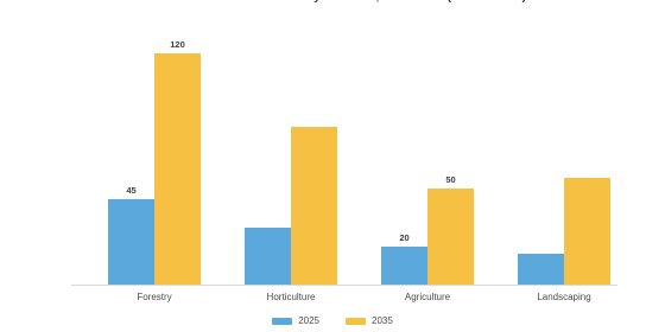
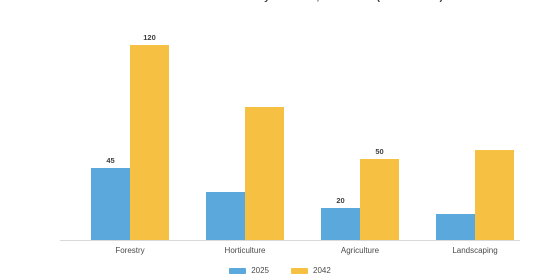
  45
  120
  20
  50
  Forestry
  Horticulture
  Agriculture
  Landscaping
  2025
- 2035
+ 2042
